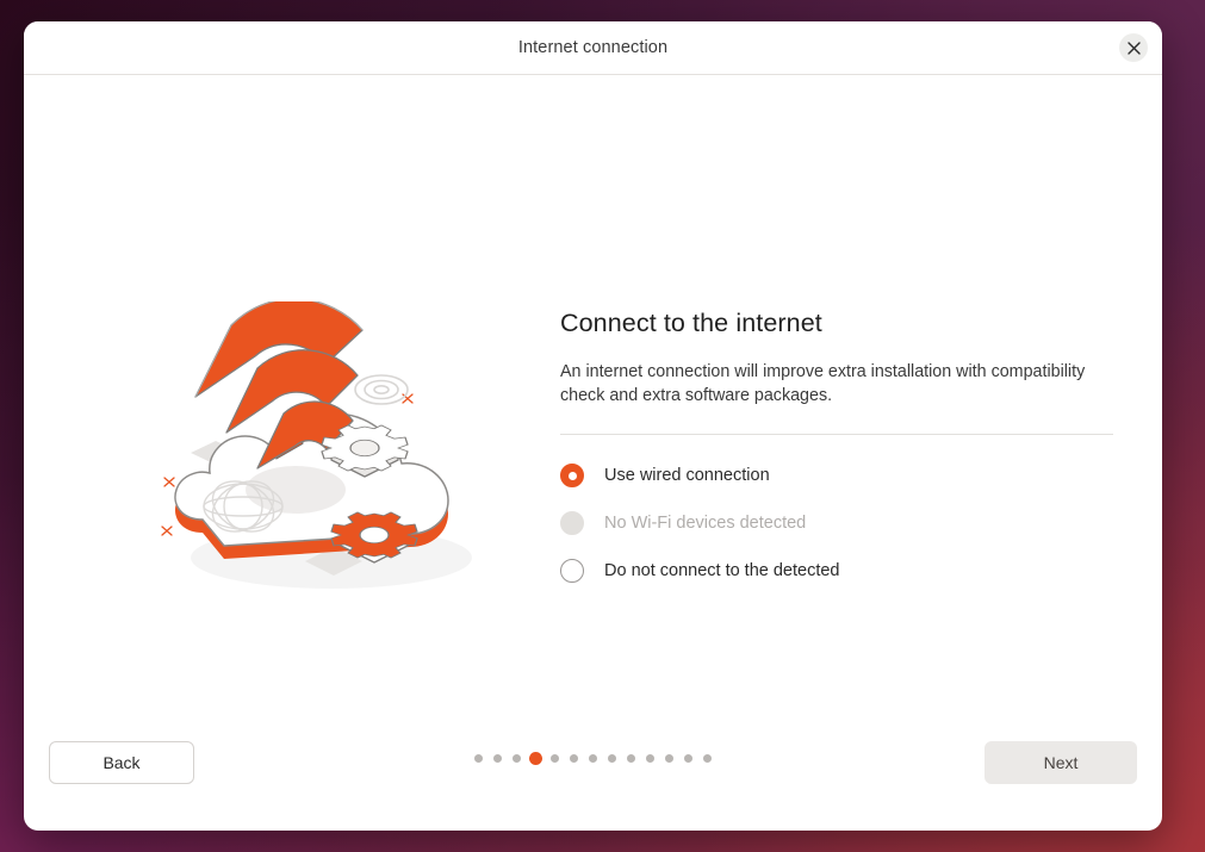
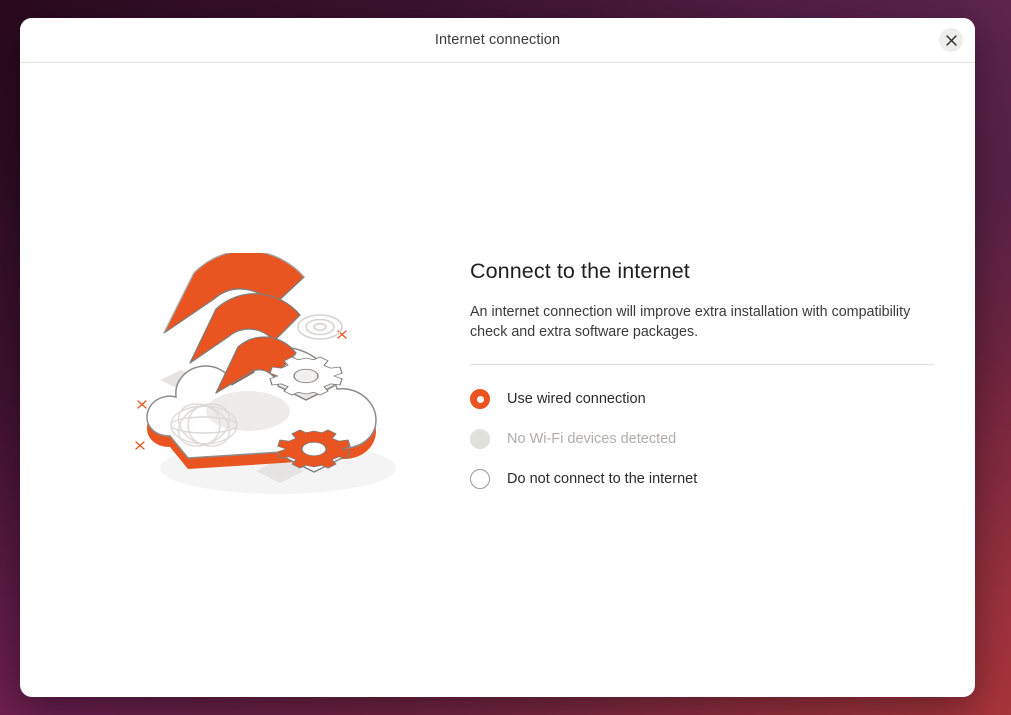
  Internet connection
  Connect to the internet
  An internet connection will improve extra installation with compatibility check and extra software packages.
  Use wired connection
  No Wi-Fi devices detected
- Do not connect to the detected
+ Do not connect to the internet
- Back
- Next
